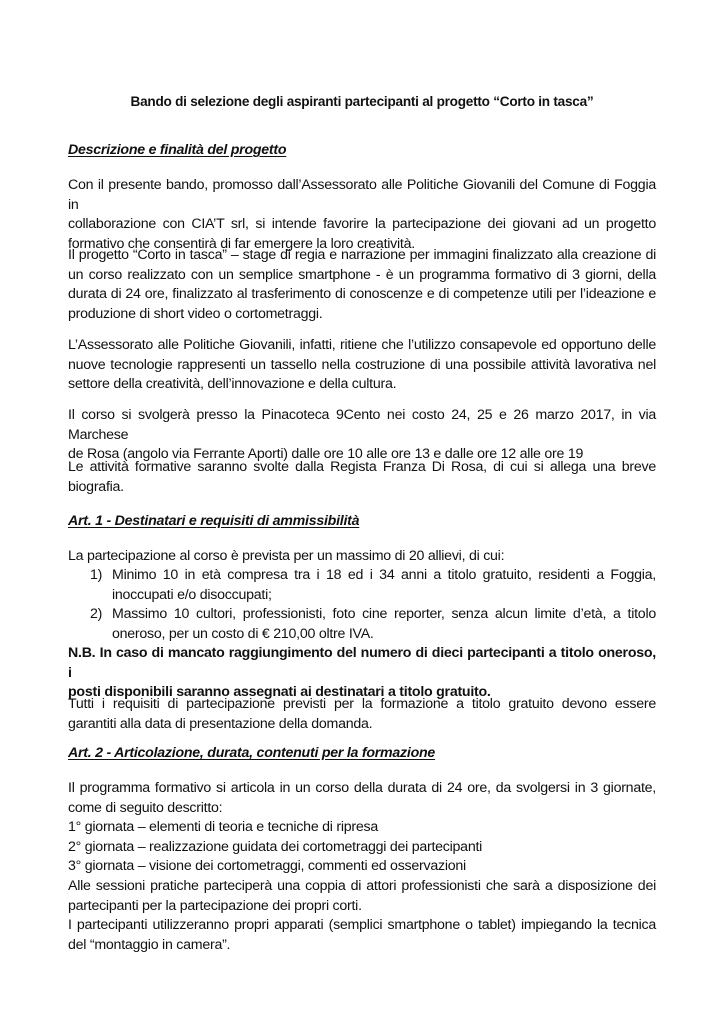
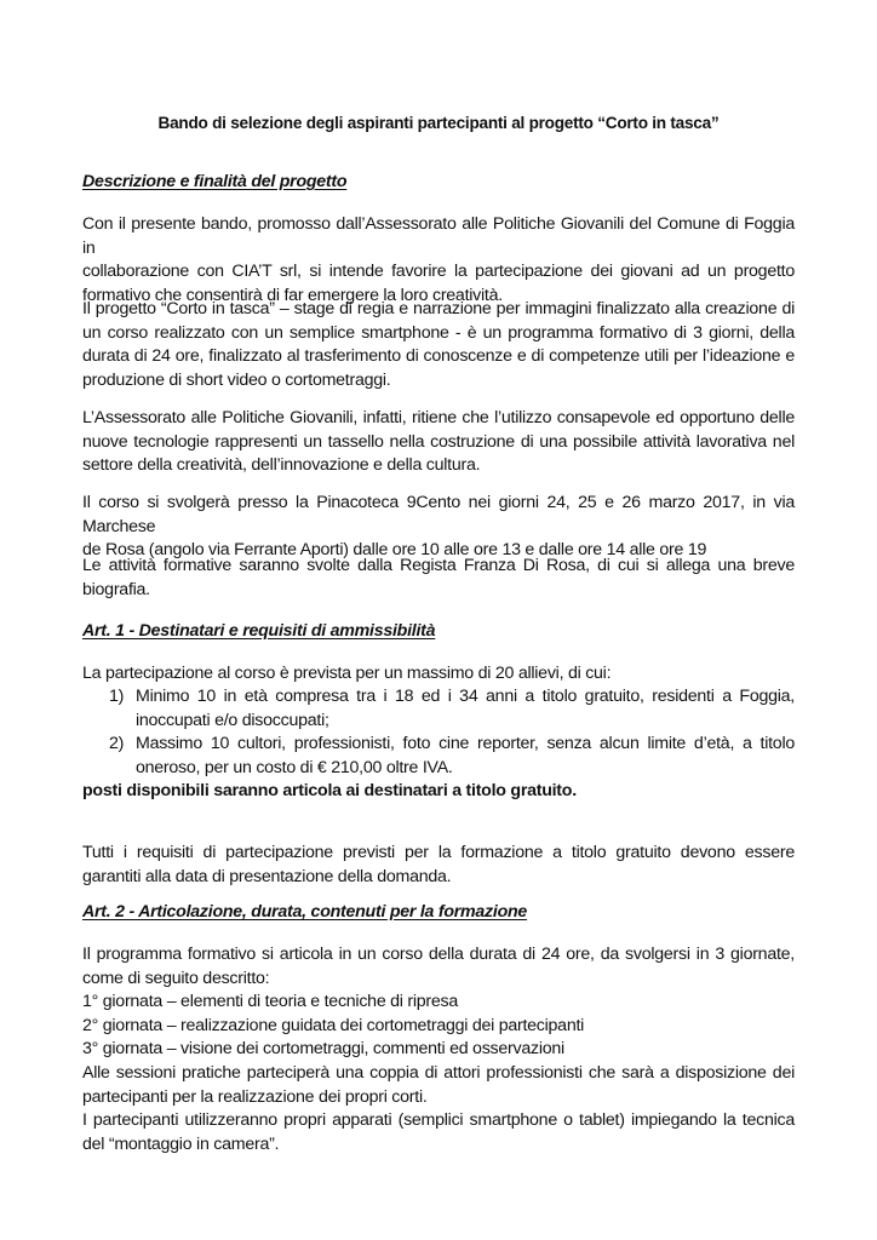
  Bando di selezione degli aspiranti partecipanti al progetto “Corto in tasca”
  Descrizione e finalità del progetto
  Con il presente bando, promosso dall’Assessorato alle Politiche Giovanili del Comune di Foggia in
  collaborazione con CIA’T srl, si intende favorire la partecipazione dei giovani ad un progetto
  formativo che consentirà di far emergere la loro creatività.
  Il progetto “Corto in tasca” – stage di regia e narrazione per immagini finalizzato alla creazione di
  un corso realizzato con un semplice smartphone - è un programma formativo di 3 giorni, della
  durata di 24 ore, finalizzato al trasferimento di conoscenze e di competenze utili per l’ideazione e
  produzione di short video o cortometraggi.
  L’Assessorato alle Politiche Giovanili, infatti, ritiene che l’utilizzo consapevole ed opportuno delle
  nuove tecnologie rappresenti un tassello nella costruzione di una possibile attività lavorativa nel
  settore della creatività, dell’innovazione e della cultura.
- Il corso si svolgerà presso la Pinacoteca 9Cento nei costo 24, 25 e 26 marzo 2017, in via Marchese
+ Il corso si svolgerà presso la Pinacoteca 9Cento nei giorni 24, 25 e 26 marzo 2017, in via Marchese
- de Rosa (angolo via Ferrante Aporti) dalle ore 10 alle ore 13 e dalle ore 12 alle ore 19
+ de Rosa (angolo via Ferrante Aporti) dalle ore 10 alle ore 13 e dalle ore 14 alle ore 19
  Le attività formative saranno svolte dalla Regista Franza Di Rosa, di cui si allega una breve
  biografia.
  Art. 1 - Destinatari e requisiti di ammissibilità
  La partecipazione al corso è prevista per un massimo di 20 allievi, di cui:
  1)
  Minimo 10 in età compresa tra i 18 ed i 34 anni a titolo gratuito, residenti a Foggia,
  inoccupati e/o disoccupati;
  2)
  Massimo 10 cultori, professionisti, foto cine reporter, senza alcun limite d’età, a titolo
  oneroso, per un costo di € 210,00 oltre IVA.
- N.B. In caso di mancato raggiungimento del numero di dieci partecipanti a titolo oneroso, i
- posti disponibili saranno assegnati ai destinatari a titolo gratuito.
+ posti disponibili saranno articola ai destinatari a titolo gratuito.
  Tutti i requisiti di partecipazione previsti per la formazione a titolo gratuito devono essere
  garantiti alla data di presentazione della domanda.
  Art. 2 - Articolazione, durata, contenuti per la formazione
  Il programma formativo si articola in un corso della durata di 24 ore, da svolgersi in 3 giornate,
  come di seguito descritto:
  1° giornata – elementi di teoria e tecniche di ripresa
  2° giornata – realizzazione guidata dei cortometraggi dei partecipanti
  3° giornata – visione dei cortometraggi, commenti ed osservazioni
  Alle sessioni pratiche parteciperà una coppia di attori professionisti che sarà a disposizione dei
- partecipanti per la partecipazione dei propri corti.
+ partecipanti per la realizzazione dei propri corti.
  I partecipanti utilizzeranno propri apparati (semplici smartphone o tablet) impiegando la tecnica
  del “montaggio in camera”.
